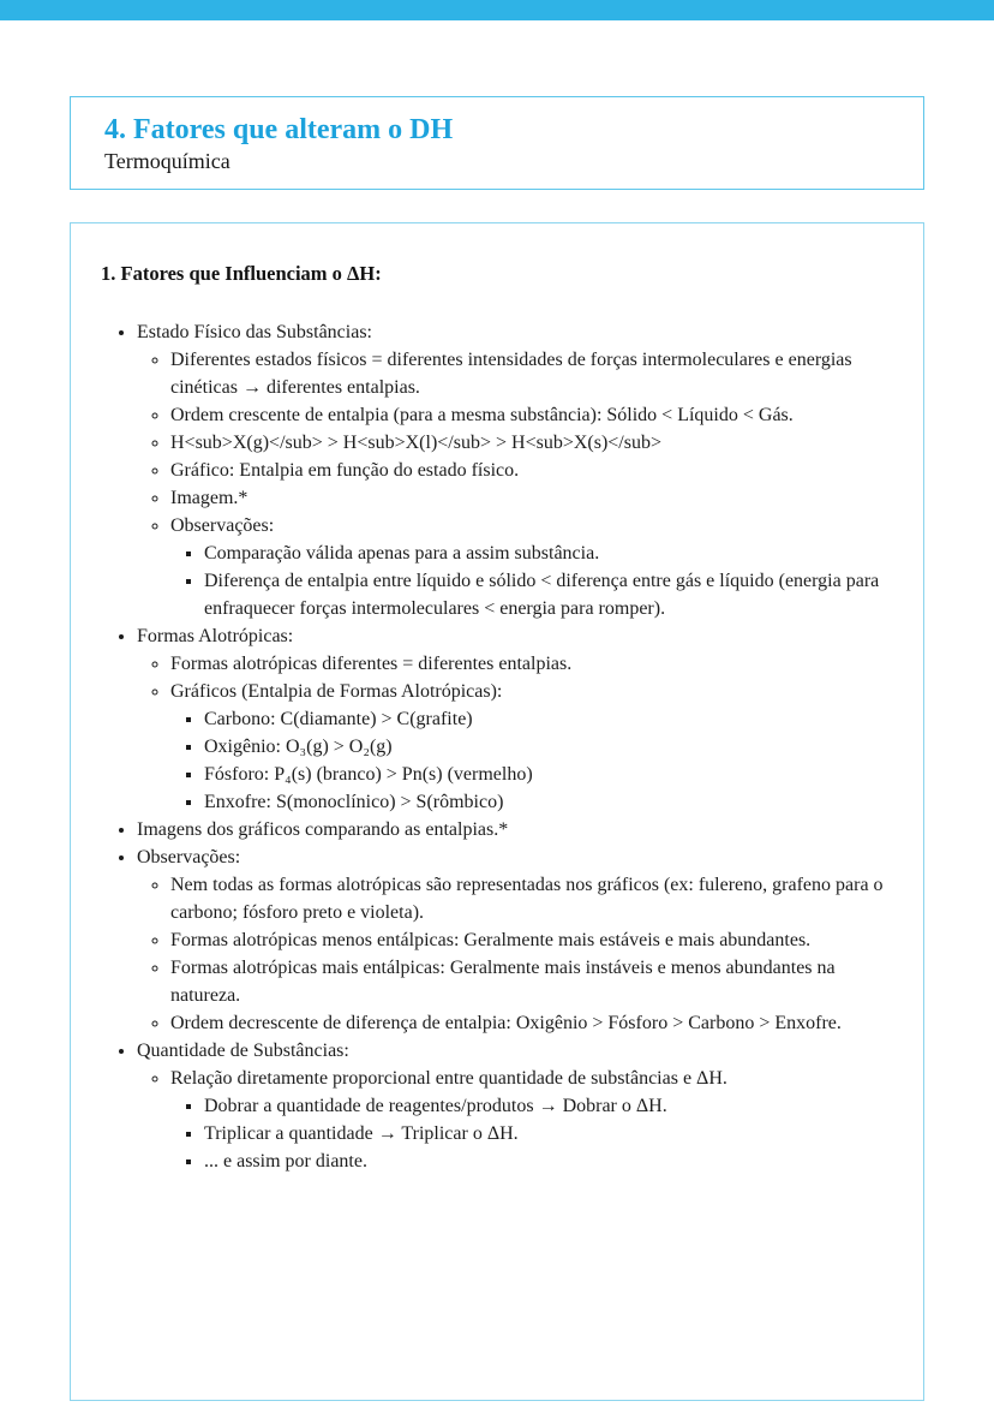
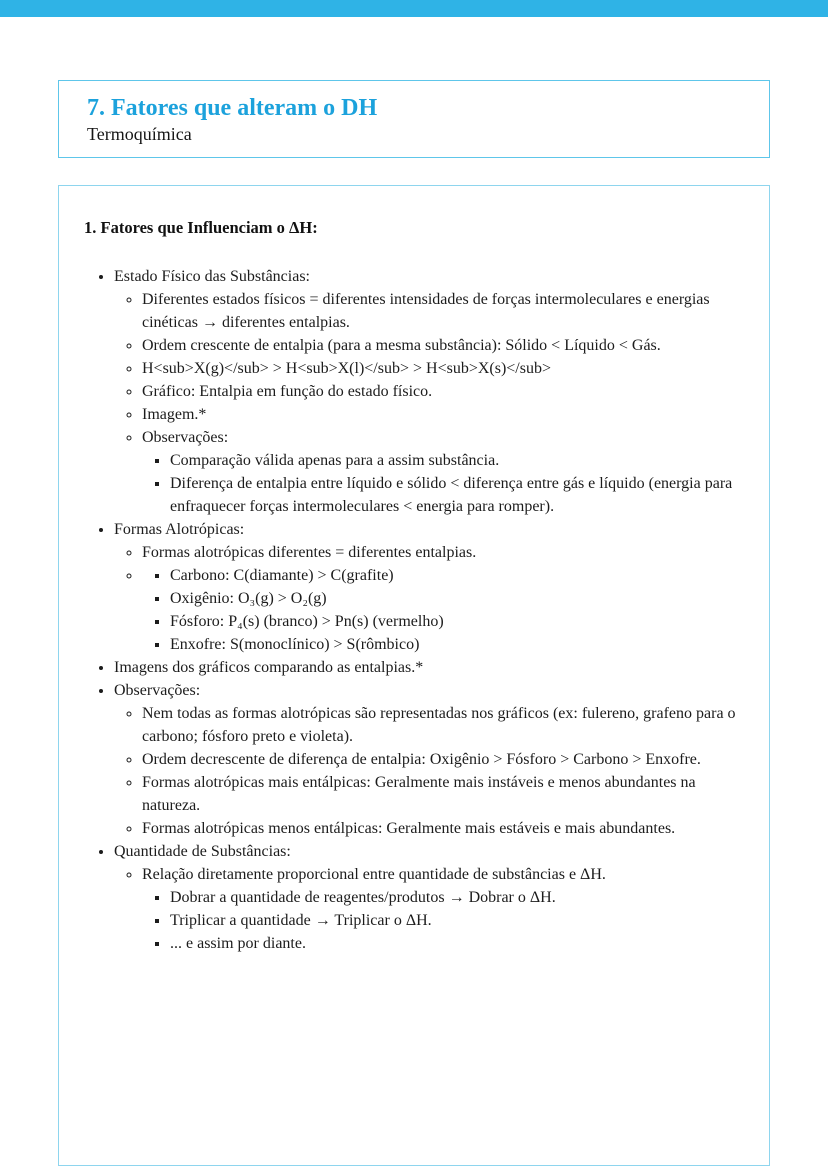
- 4. Fatores que alteram o DH
+ 7. Fatores que alteram o DH
  Termoquímica
  1. Fatores que Influenciam o ΔH:
  Estado Físico das Substâncias:
  Diferentes estados físicos = diferentes intensidades de forças intermoleculares e energias cinéticas → diferentes entalpias.
  Ordem crescente de entalpia (para a mesma substância): Sólido < Líquido < Gás.
  H<sub>X(g)</sub> > H<sub>X(l)</sub> > H<sub>X(s)</sub>
  Gráfico: Entalpia em função do estado físico.
  Imagem.*
  Observações:
  Comparação válida apenas para a assim substância.
  Diferença de entalpia entre líquido e sólido < diferença entre gás e líquido (energia para enfraquecer forças intermoleculares < energia para romper).
  Formas Alotrópicas:
  Formas alotrópicas diferentes = diferentes entalpias.
- Gráficos (Entalpia de Formas Alotrópicas):
  Carbono: C(diamante) > C(grafite)
  Oxigênio: O₃(g) > O₂(g)
  Fósforo: P₄(s) (branco) > Pn(s) (vermelho)
  Enxofre: S(monoclínico) > S(rômbico)
  Imagens dos gráficos comparando as entalpias.*
  Observações:
  Nem todas as formas alotrópicas são representadas nos gráficos (ex: fulereno, grafeno para o carbono; fósforo preto e violeta).
- Formas alotrópicas menos entálpicas: Geralmente mais estáveis e mais abundantes.
+ Ordem decrescente de diferença de entalpia: Oxigênio > Fósforo > Carbono > Enxofre.
  Formas alotrópicas mais entálpicas: Geralmente mais instáveis e menos abundantes na natureza.
- Ordem decrescente de diferença de entalpia: Oxigênio > Fósforo > Carbono > Enxofre.
+ Formas alotrópicas menos entálpicas: Geralmente mais estáveis e mais abundantes.
  Quantidade de Substâncias:
  Relação diretamente proporcional entre quantidade de substâncias e ΔH.
  Dobrar a quantidade de reagentes/produtos → Dobrar o ΔH.
  Triplicar a quantidade → Triplicar o ΔH.
  ... e assim por diante.
